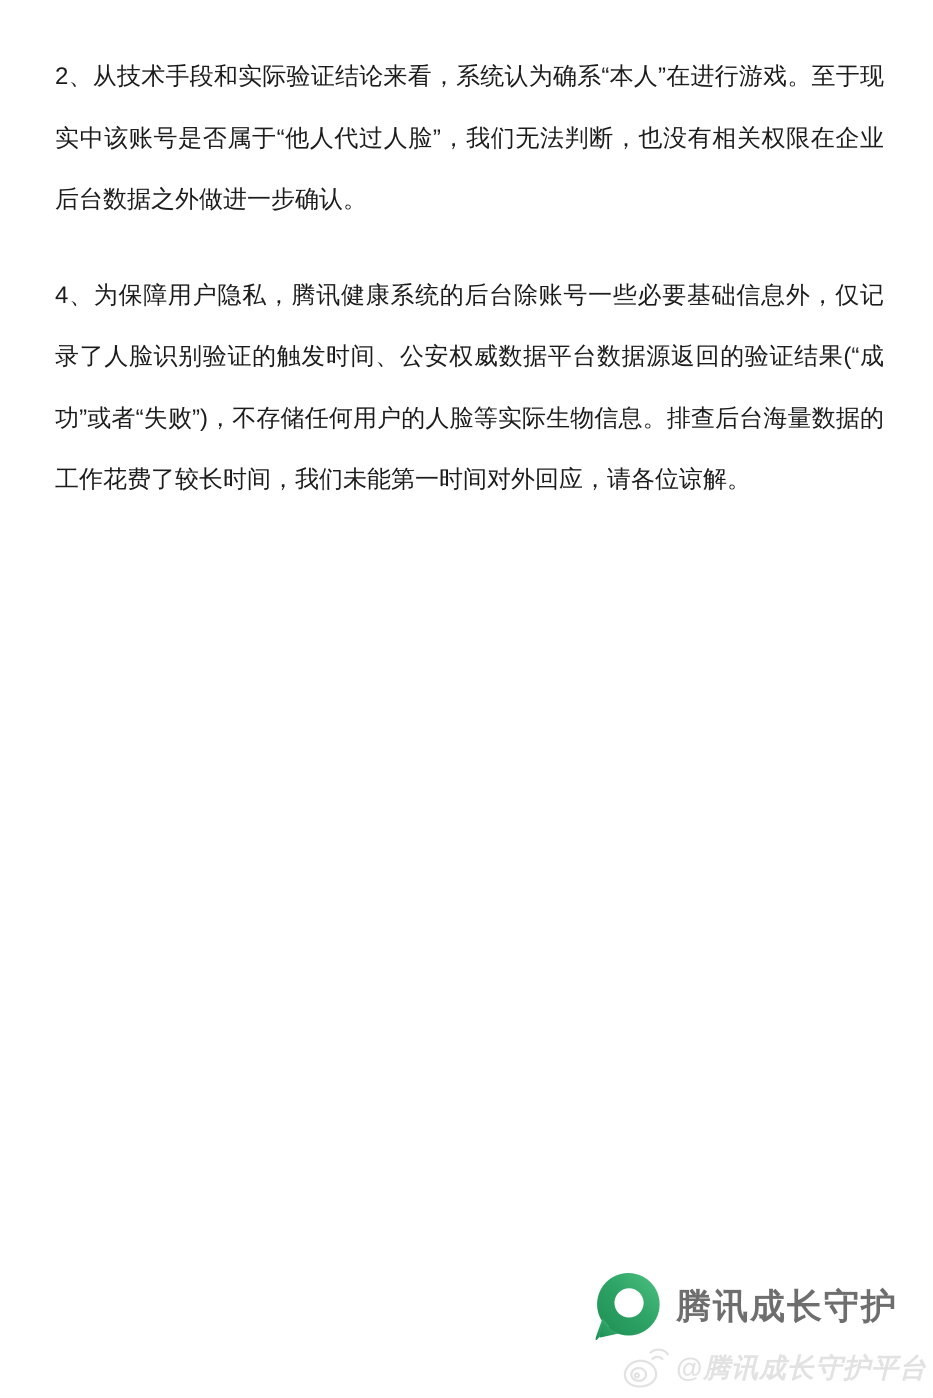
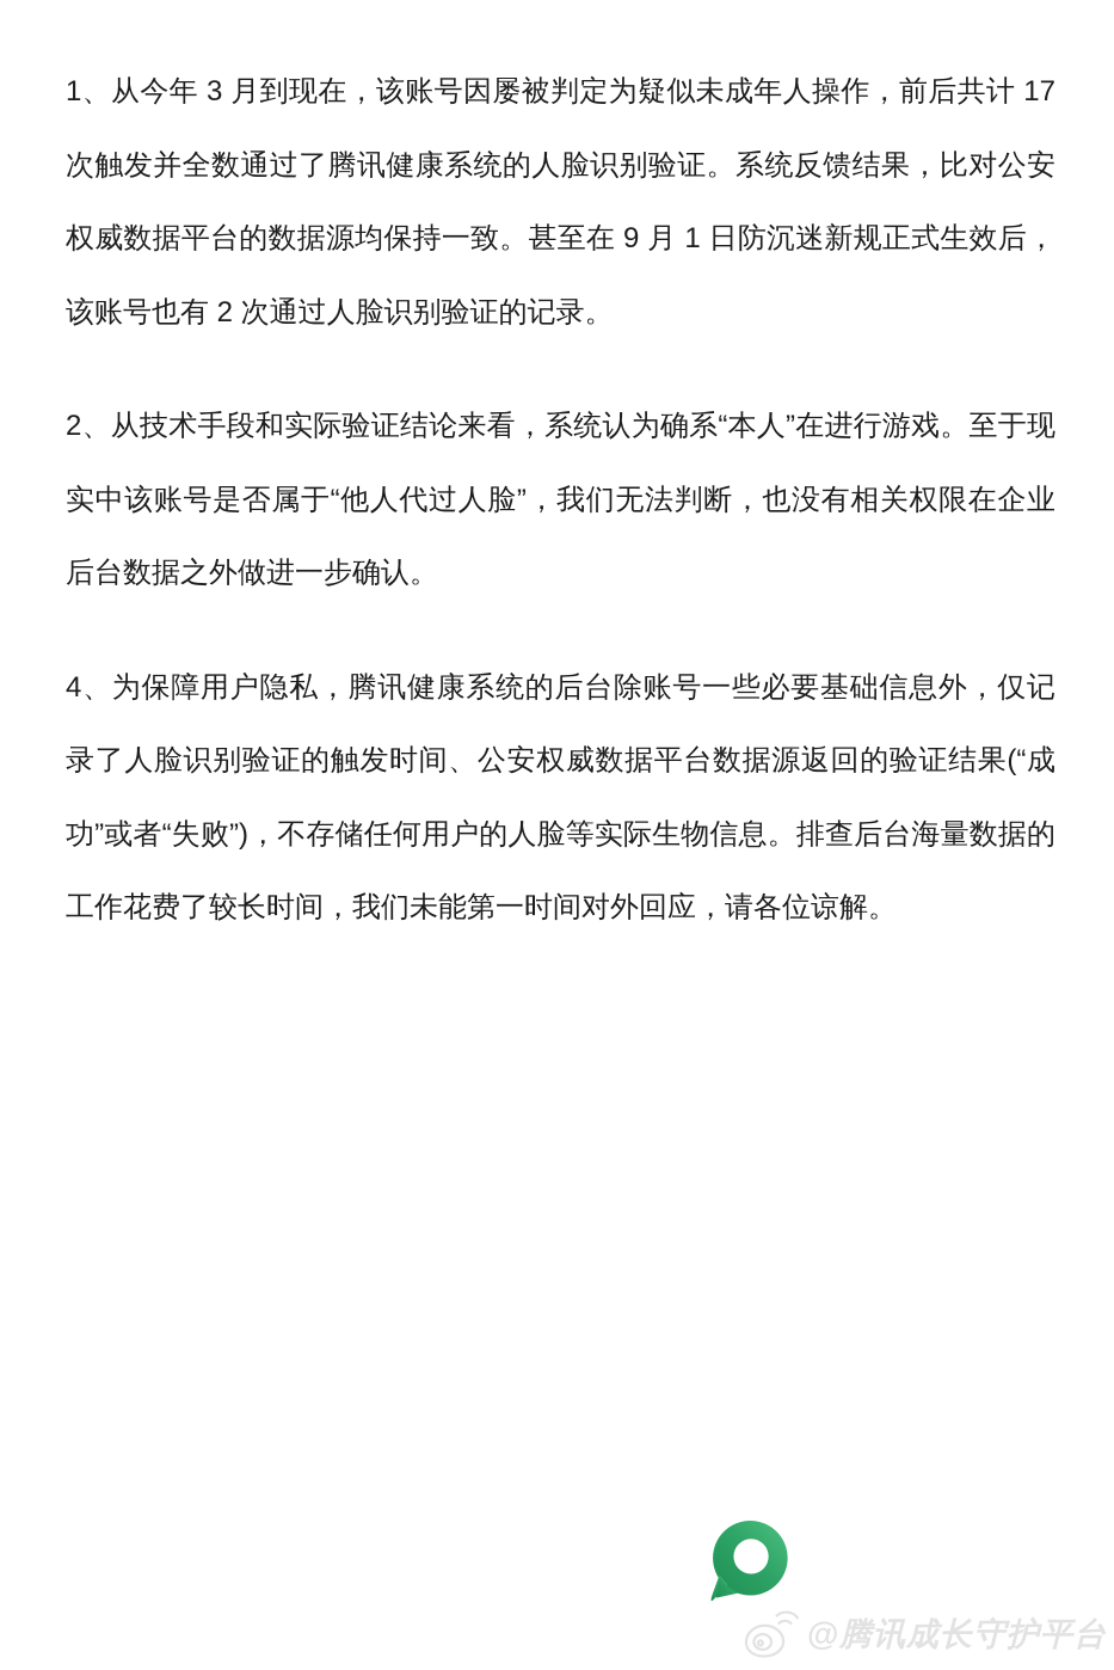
+ 1、从今年 3 月到现在，该账号因屡被判定为疑似未成年人操作，前后共计 17 次触发并全数通过了腾讯健康系统的人脸识别验证。系统反馈结果，比对公安权威数据平台的数据源均保持一致。甚至在 9 月 1 日防沉迷新规正式生效后，该账号也有 2 次通过人脸识别验证的记录。
  2、从技术手段和实际验证结论来看，系统认为确系“本人”在进行游戏。至于现实中该账号是否属于“他人代过人脸”，我们无法判断，也没有相关权限在企业后台数据之外做进一步确认。
  4、为保障用户隐私，腾讯健康系统的后台除账号一些必要基础信息外，仅记录了人脸识别验证的触发时间、公安权威数据平台数据源返回的验证结果(“成功”或者“失败”)，不存储任何用户的人脸等实际生物信息。排查后台海量数据的工作花费了较长时间，我们未能第一时间对外回应，请各位谅解。
- 腾讯成长守护
  @腾讯成长守护平台
